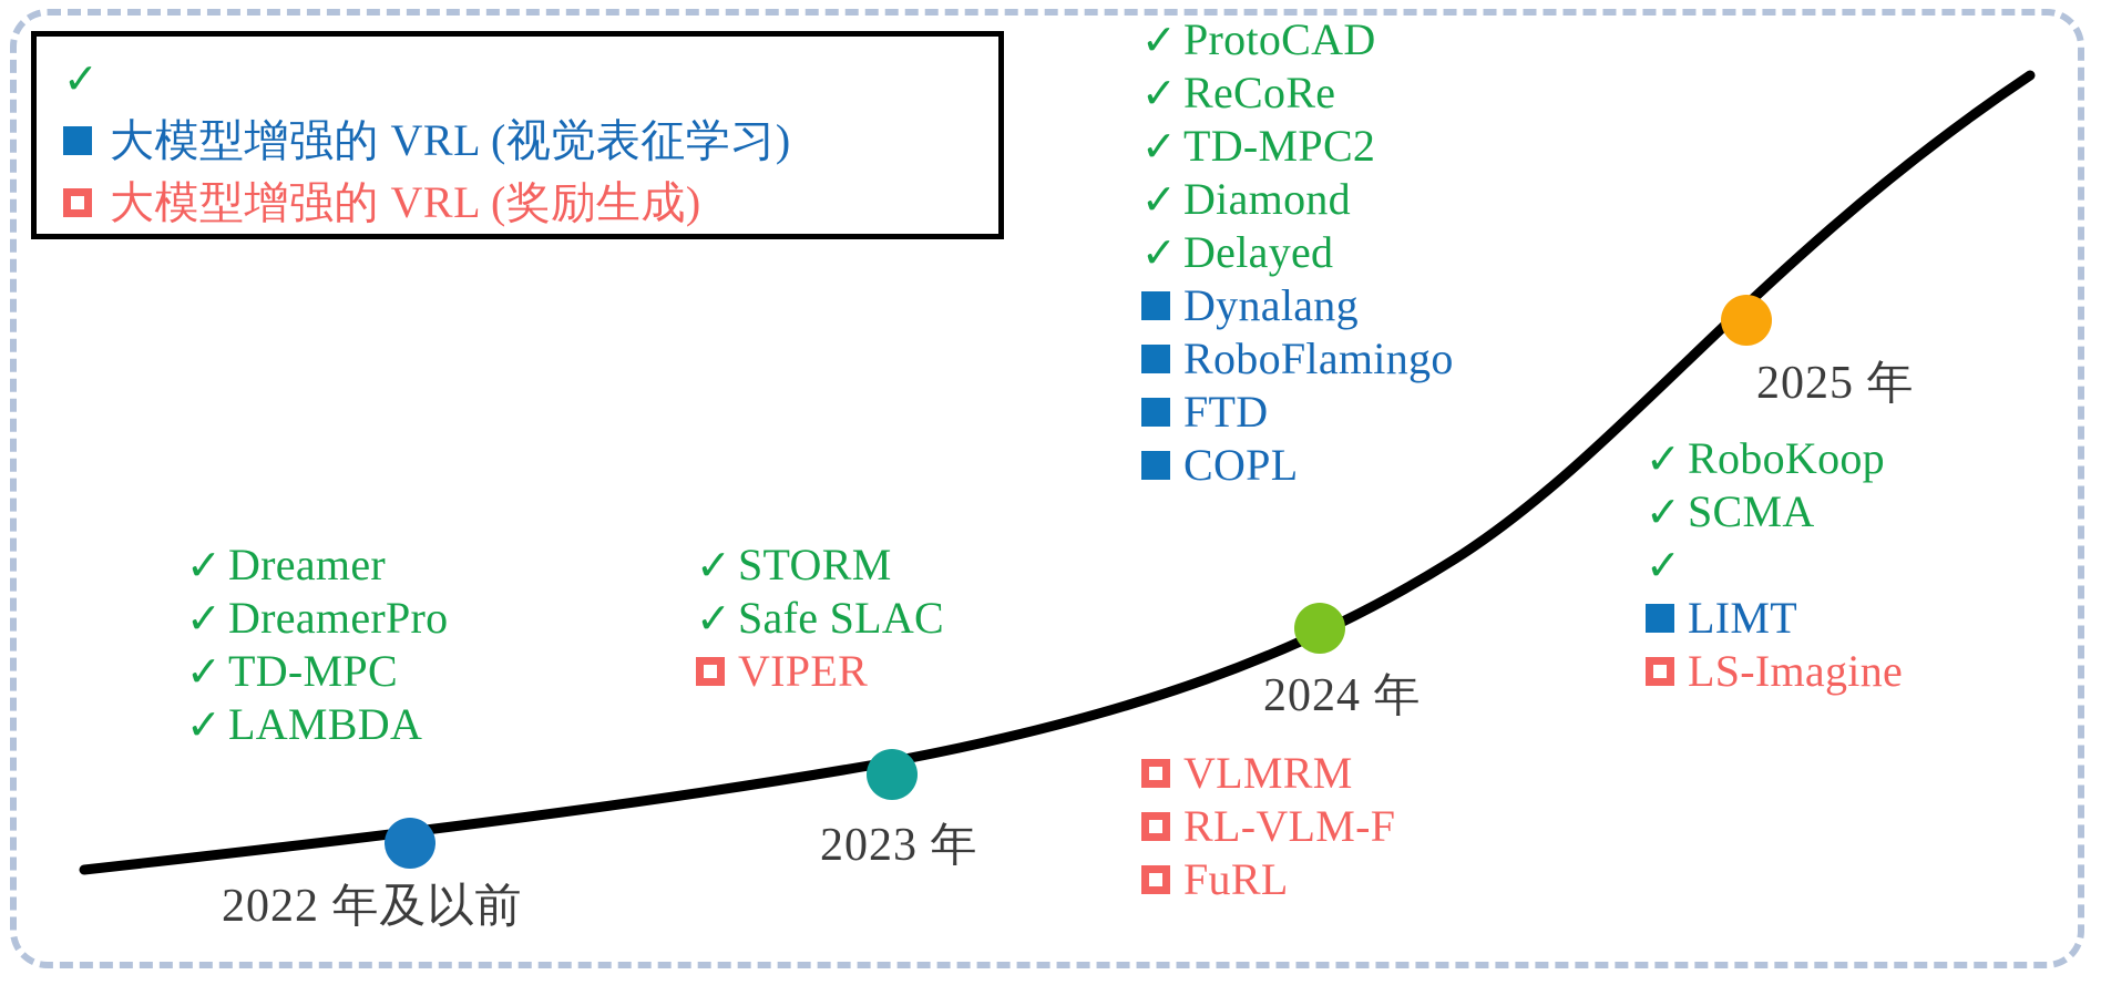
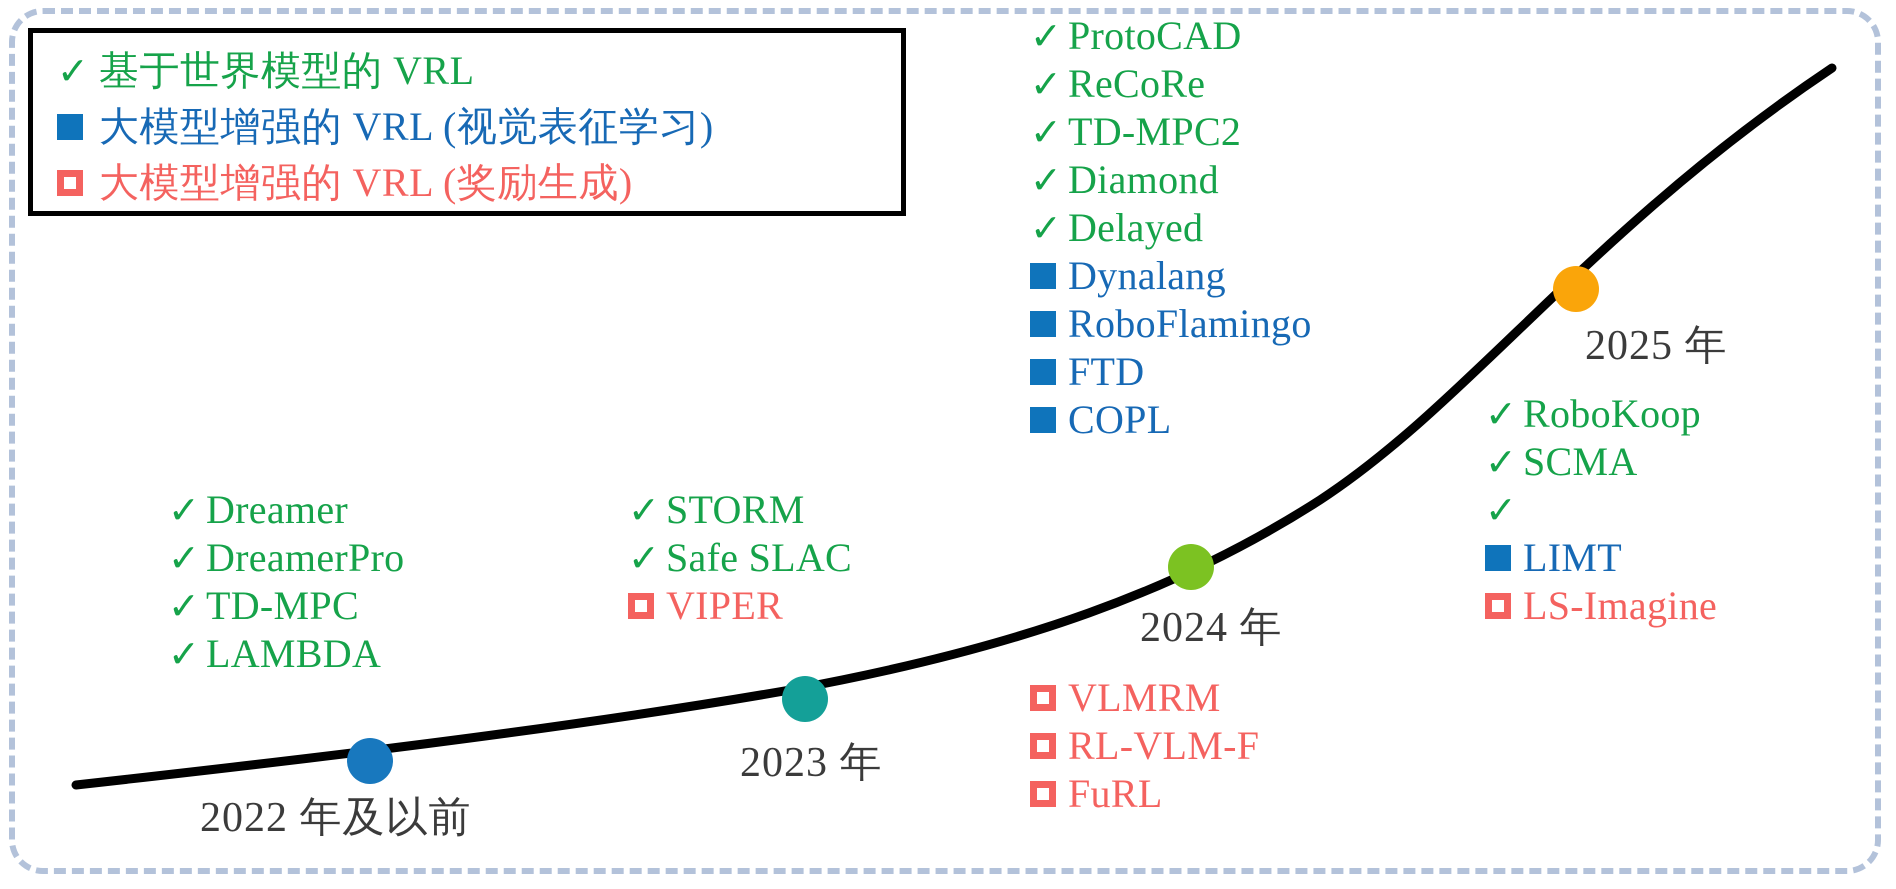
  ✓
+ 基于世界模型的 VRL
  大模型增强的 VRL (视觉表征学习)
  大模型增强的 VRL (奖励生成)
  ✓
  Dreamer
  ✓
  DreamerPro
  ✓
  TD-MPC
  ✓
  LAMBDA
  ✓
  STORM
  ✓
  Safe SLAC
  VIPER
  ✓
  ProtoCAD
  ✓
  ReCoRe
  ✓
  TD-MPC2
  ✓
  Diamond
  ✓
  Delayed
  Dynalang
  RoboFlamingo
  FTD
  COPL
  VLMRM
  RL-VLM-F
  FuRL
  ✓
  RoboKoop
  ✓
  SCMA
  ✓
  LIMT
  LS-Imagine
  2022 年及以前
  2023 年
  2024 年
  2025 年
